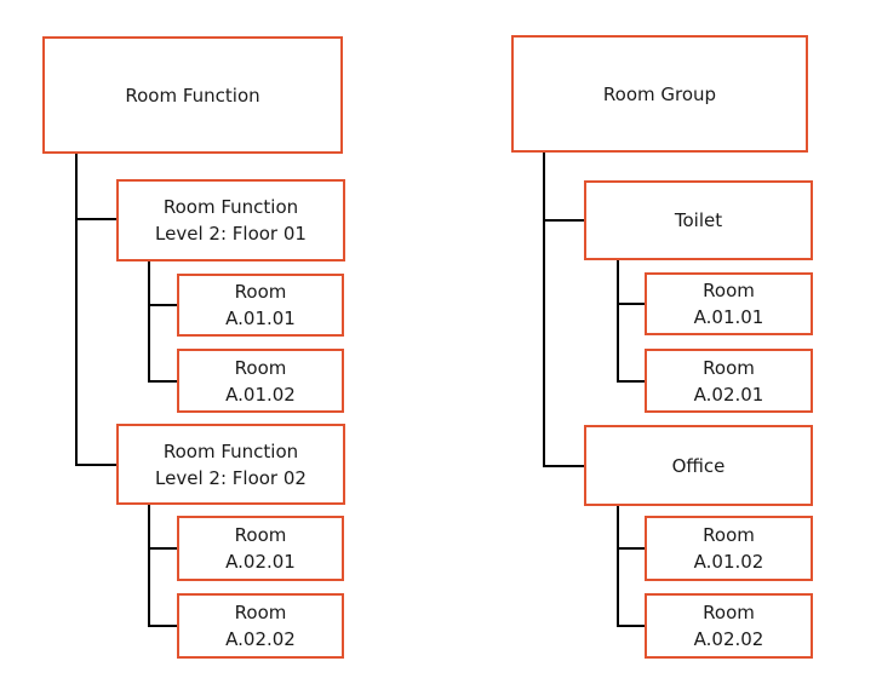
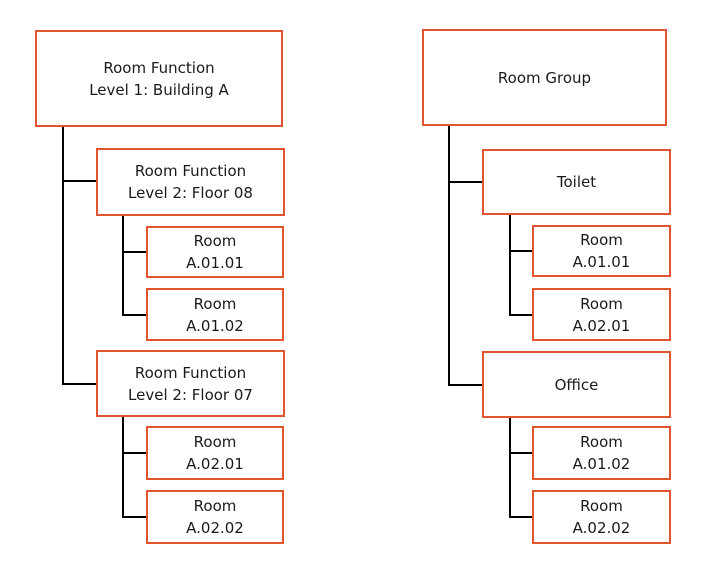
  Room Function
+ Level 1: Building A
  Room Function
- Level 2: Floor 01
+ Level 2: Floor 08
  Room
  A.01.01
  Room
  A.01.02
  Room Function
- Level 2: Floor 02
+ Level 2: Floor 07
  Room
  A.02.01
  Room
  A.02.02
  Room Group
  Toilet
  Room
  A.01.01
  Room
  A.02.01
  Office
  Room
  A.01.02
  Room
  A.02.02
